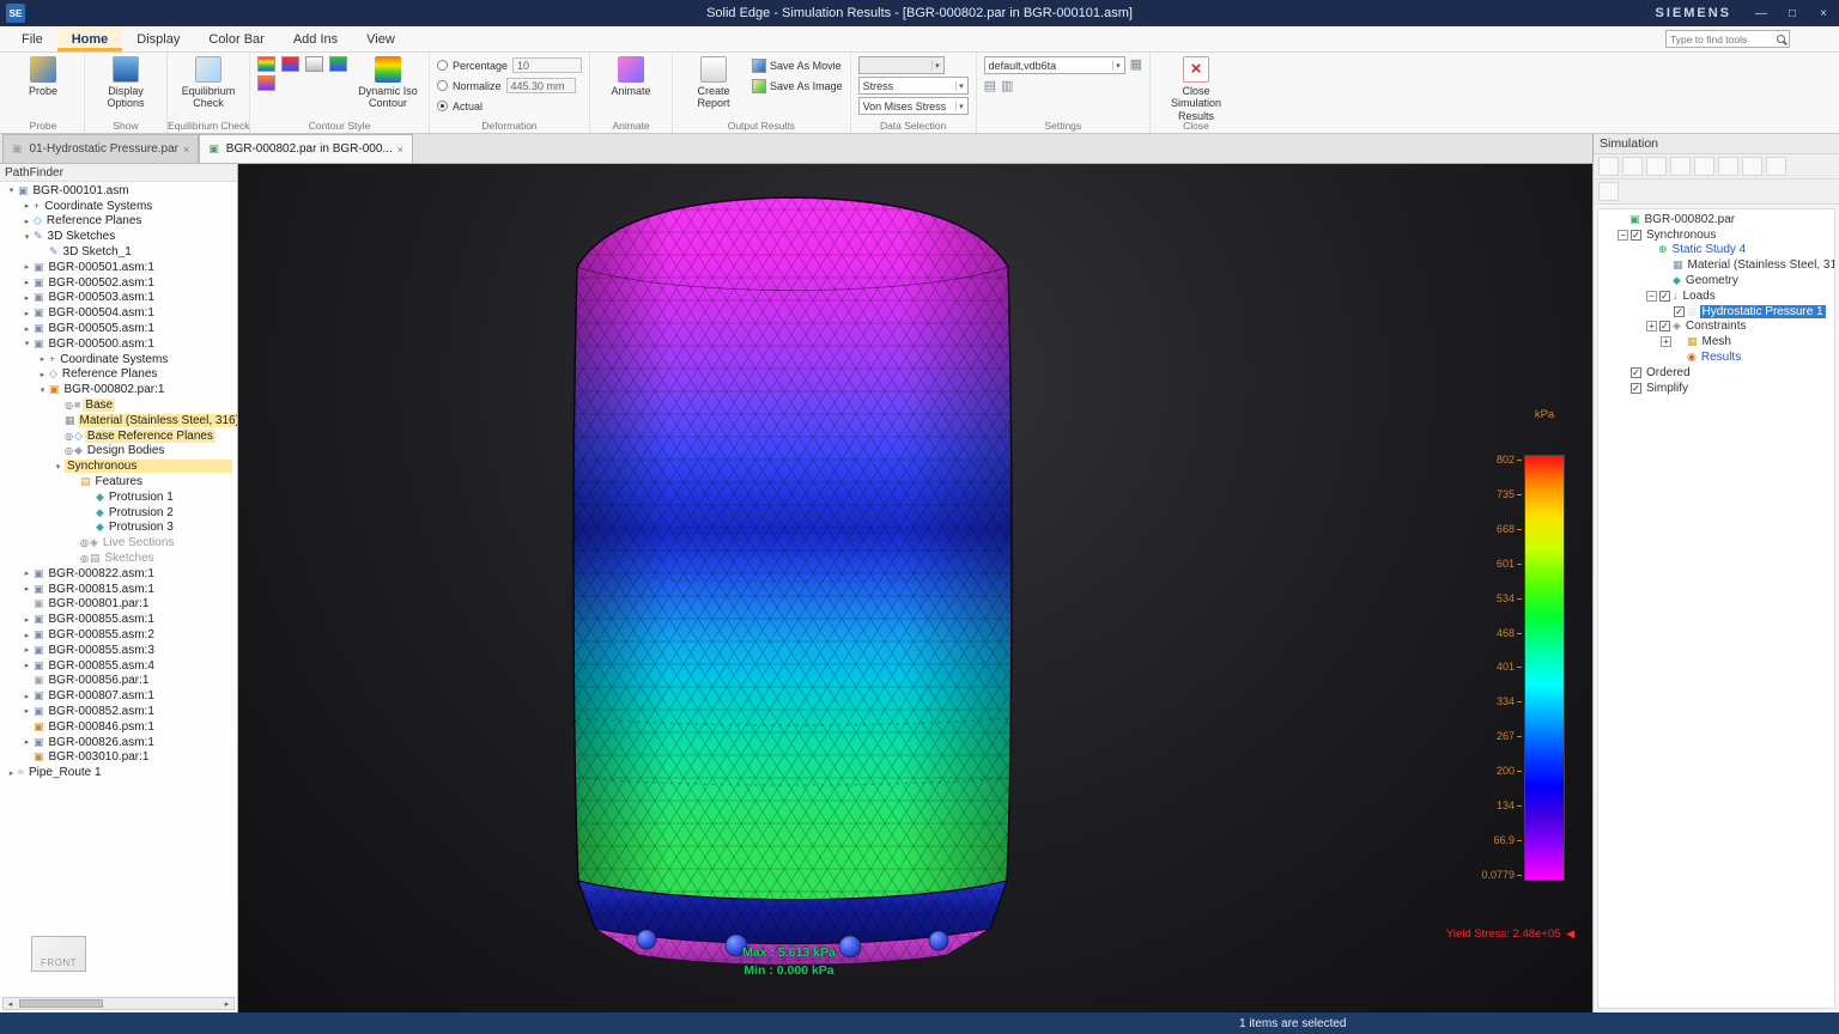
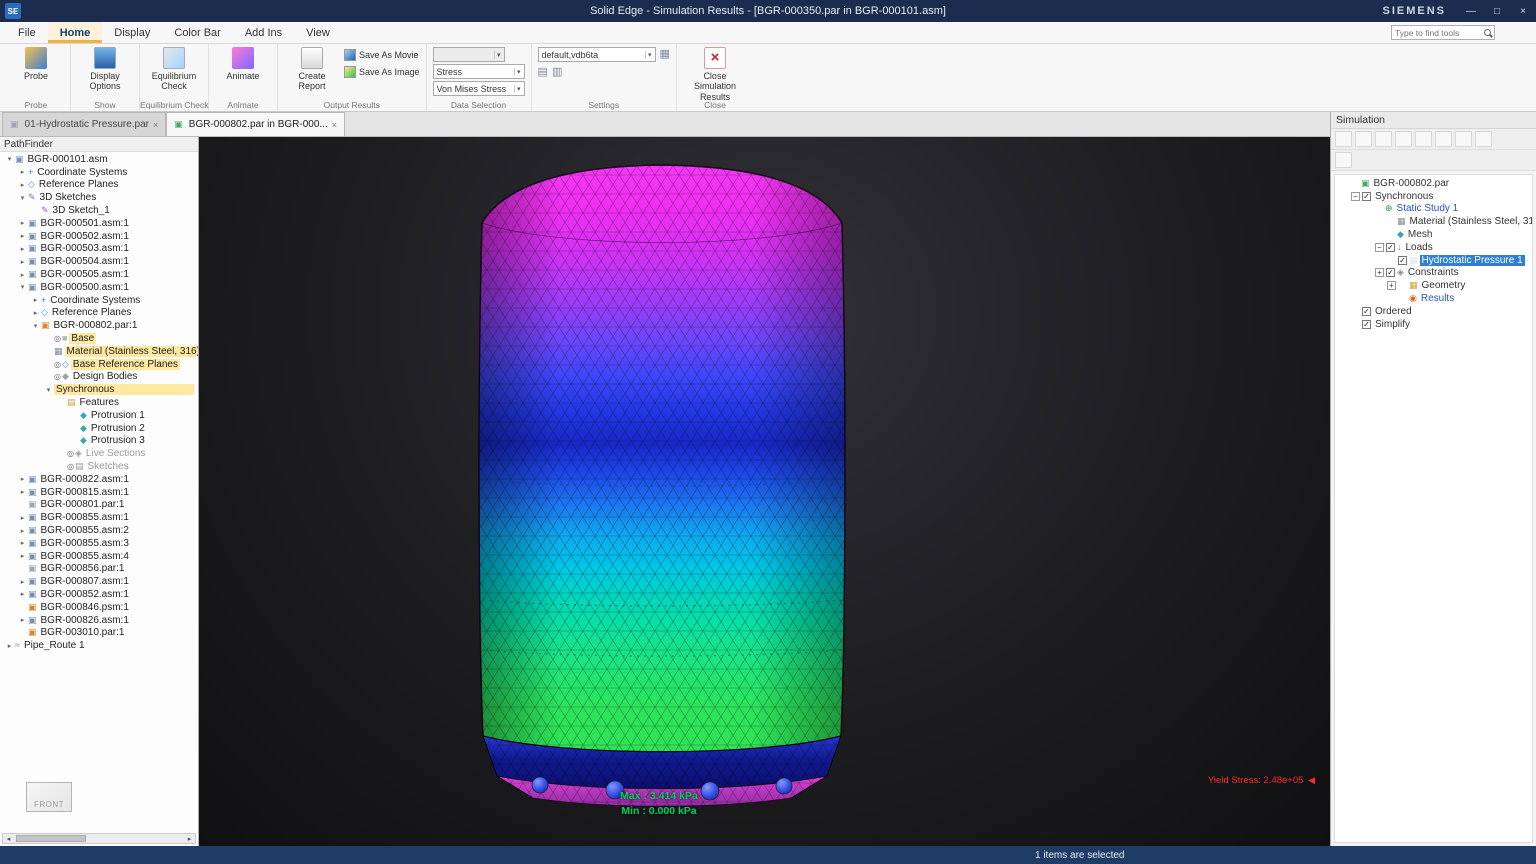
  SE
- Solid Edge - Simulation Results - [BGR-000802.par in BGR-000101.asm]
+ Solid Edge - Simulation Results - [BGR-000350.par in BGR-000101.asm]
  SIEMENS
  —
  □
  ×
  File
  Home
  Display
  Color Bar
  Add Ins
  View
  Type to find tools
  Probe
  Probe
  Display Options
  Show
  Equilibrium Check
  Equilibrium Check
- Dynamic Iso Contour
- Contour Style
- Percentage
- 10
- Normalize
- 445.30 mm
- Actual
- Deformation
  Animate
  Animate
  Create Report
  Save As Movie
  Save As Image
  Output Results
  Stress
  Von Mises Stress
  Data Selection
  default,vdb6ta
  ▤
  ▥
  ▦
  Settings
  ×
  Close Simulation Results
  Close
  ▣
  01-Hydrostatic Pressure.par
  ×
  ▣
  BGR-000802.par in BGR-000...
  ×
- Max : 5.613 kPa
+ Max : 3.414 kPa
  Min : 0.000 kPa
- kPa
- 802
- 735
- 668
- 601
- 534
- 468
- 401
- 334
- 267
- 200
- 134
- 66.9
- 0.0779
  Yield Stress: 2.48e+05 ◀
  PathFinder
  ▣
  BGR-000101.asm
  +
  Coordinate Systems
  ◇
  Reference Planes
  ✎
  3D Sketches
  ✎
  3D Sketch_1
  ▣
  BGR-000501.asm:1
  ▣
  BGR-000502.asm:1
  ▣
  BGR-000503.asm:1
  ▣
  BGR-000504.asm:1
  ▣
  BGR-000505.asm:1
  ▣
  BGR-000500.asm:1
  +
  Coordinate Systems
  ◇
  Reference Planes
  ▣
  BGR-000802.par:1
  ◎
  ■
  Base
  ▦
  Material (Stainless Steel, 316
  ◎
  ◇
  Base Reference Planes
  ◎
  ◆
  Design Bodies
  Synchronous
  ▤
  Features
  ◆
  Protrusion 1
  ◆
  Protrusion 2
  ◆
  Protrusion 3
  ◎
  ◈
  Live Sections
  ◎
  ▤
  Sketches
  ▣
  BGR-000822.asm:1
  ▣
  BGR-000815.asm:1
  ▣
  BGR-000801.par:1
  ▣
  BGR-000855.asm:1
  ▣
  BGR-000855.asm:2
  ▣
  BGR-000855.asm:3
  ▣
  BGR-000855.asm:4
  ▣
  BGR-000856.par:1
  ▣
  BGR-000807.asm:1
  ▣
  BGR-000852.asm:1
  ▣
  BGR-000846.psm:1
  ▣
  BGR-000826.asm:1
  ▣
  BGR-003010.par:1
  ≈
  Pipe_Route 1
  FRONT
  Simulation
  ▣
  BGR-000802.par
  −
  ✓
  Synchronous
  ⊕
- Static Study 4
+ Static Study 1
  ▦
  Material (Stainless Steel, 31
  ◆
- Geometry
+ Mesh
  −
  ✓
  ↓
  Loads
  ✓
  ▦
  Hydrostatic Pressure 1
  +
  ✓
  ◈
  Constraints
  +
  ▦
- Mesh
+ Geometry
  ◉
  Results
  ✓
  Ordered
  ✓
  Simplify
  1 items are selected
